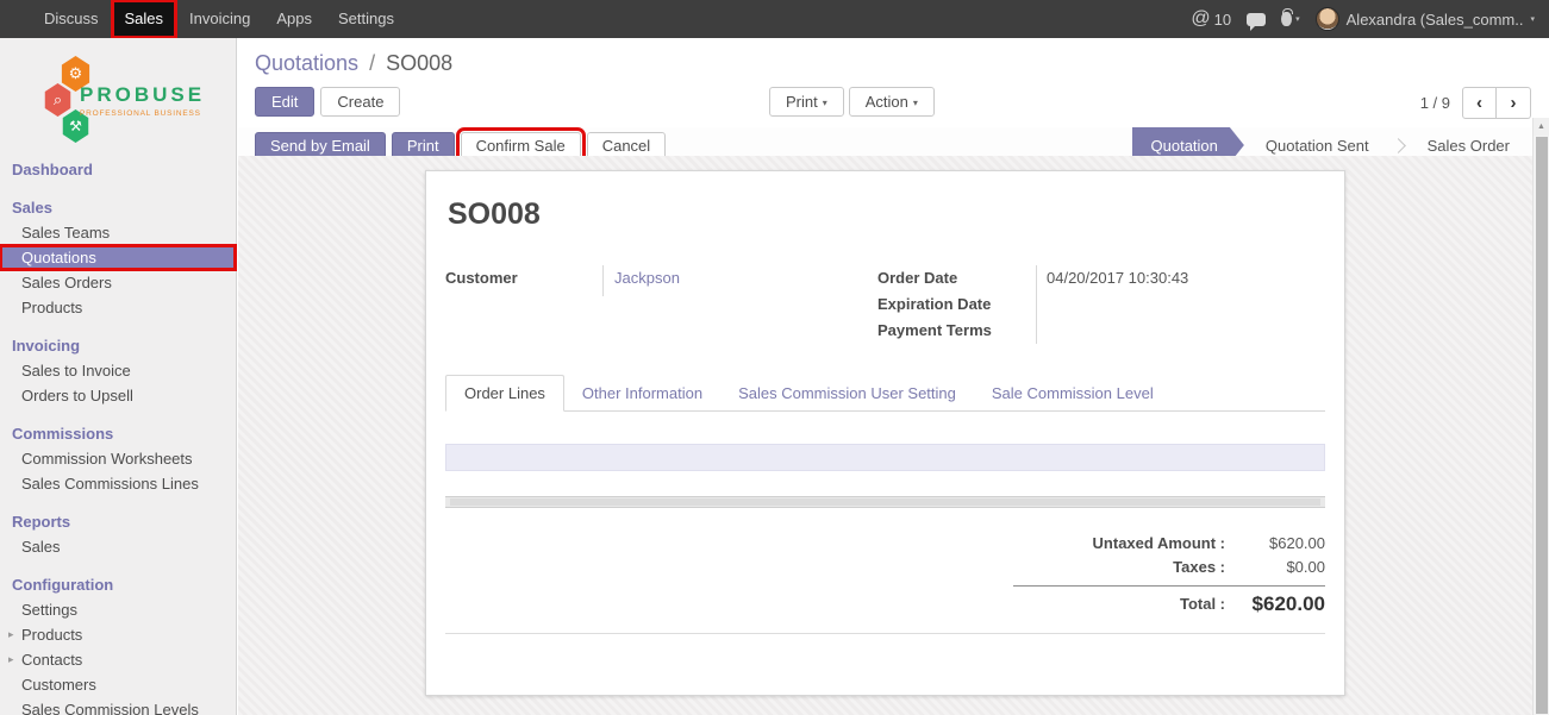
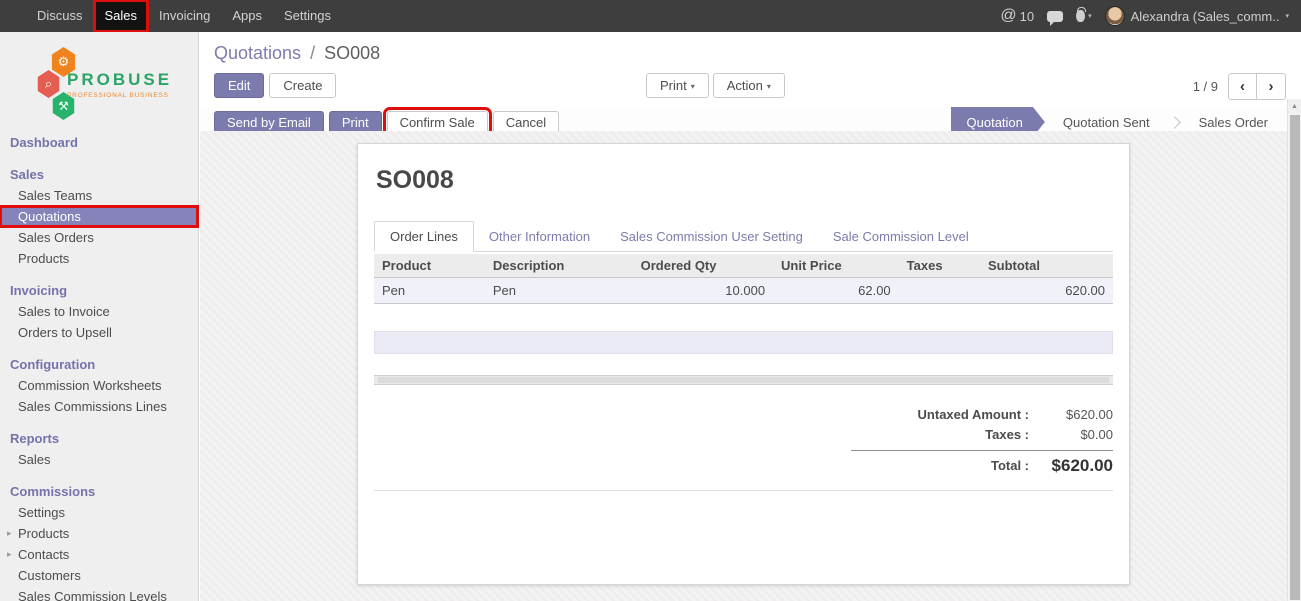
  Discuss
  Sales
  Invoicing
  Apps
  Settings
  @
  10
  Alexandra (Sales_comm..
  ⚙
  ⌕
  ⚒
  PROBUSE
  Dashboard
  Sales
  Sales Teams
  Quotations
  Sales Orders
  Products
  Invoicing
  Sales to Invoice
  Orders to Upsell
- Commissions
+ Configuration
  Commission Worksheets
  Sales Commissions Lines
  Reports
  Sales
- Configuration
+ Commissions
  Settings
  ▸
  Products
  ▸
  Contacts
  Customers
  Sales Commission Levels
  Quotations / SO008
  Edit
  Create
  Print ▾
  Action ▾
  1 / 9
  ‹
  ›
  Send by Email
  Print
  Confirm Sale
  Cancel
  Quotation
  Quotation Sent
  Sales Order
  SO008
- Customer
- Jackpson
- Order Date
- Expiration Date
- Payment Terms
- 04/20/2017 10:30:43
  Order Lines
  Other Information
  Sales Commission User Setting
  Sale Commission Level
+ Product	Description	Ordered Qty	Unit Price	Taxes	Subtotal
+ Pen	Pen	10.000	62.00		620.00
  Untaxed Amount :
  $620.00
  Taxes :
  $0.00
  Total :
  $620.00
